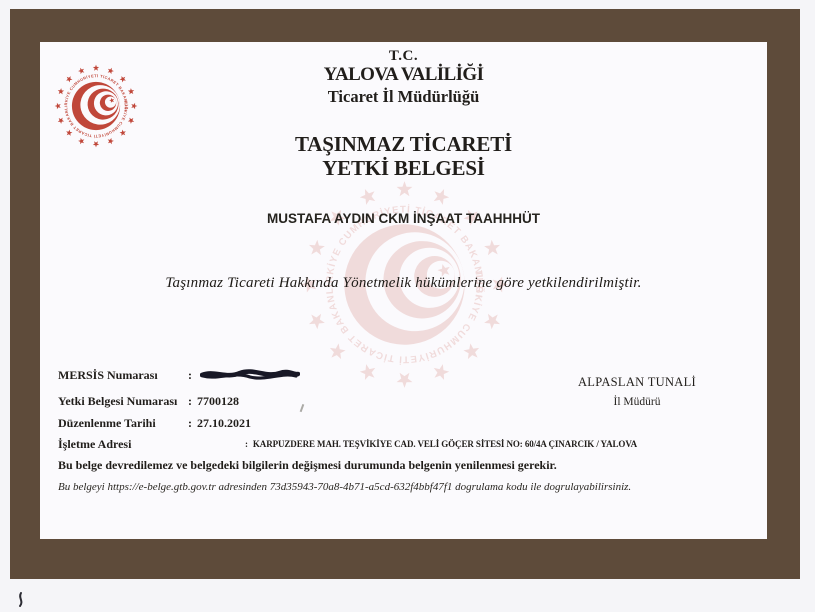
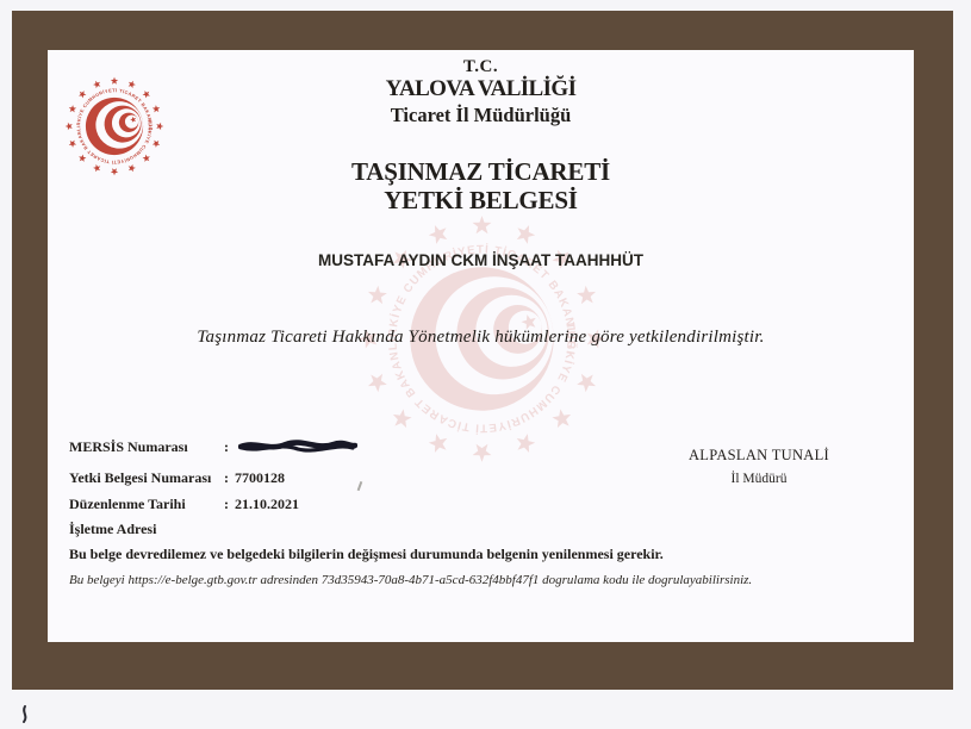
  T.C.
  YALOVA VALİLİĞİ
  Ticaret İl Müdürlüğü
  TAŞINMAZ TİCARETİ
  YETKİ BELGESİ
  MUSTAFA AYDIN CKM İNŞAAT TAAHHHÜT
  Taşınmaz Ticareti Hakkında Yönetmelik hükümlerine göre yetkilendirilmiştir.
  MERSİS Numarası
  :
  Yetki Belgesi Numarası
  : 7700128
  Düzenlenme Tarihi
- : 27.10.2021
+ : 21.10.2021
  İşletme Adresi
- : KARPUZDERE MAH. TEŞVİKİYE CAD. VELİ GÖÇER SİTESİ NO: 60/4A ÇINARCIK / YALOVA
  Bu belge devredilemez ve belgedeki bilgilerin değişmesi durumunda belgenin yenilenmesi gerekir.
  Bu belgeyi https://e-belge.gtb.gov.tr adresinden 73d35943-70a8-4b71-a5cd-632f4bbf47f1 dogrulama kodu ile dogrulayabilirsiniz.
  ALPASLAN TUNALİ
  İl Müdürü
